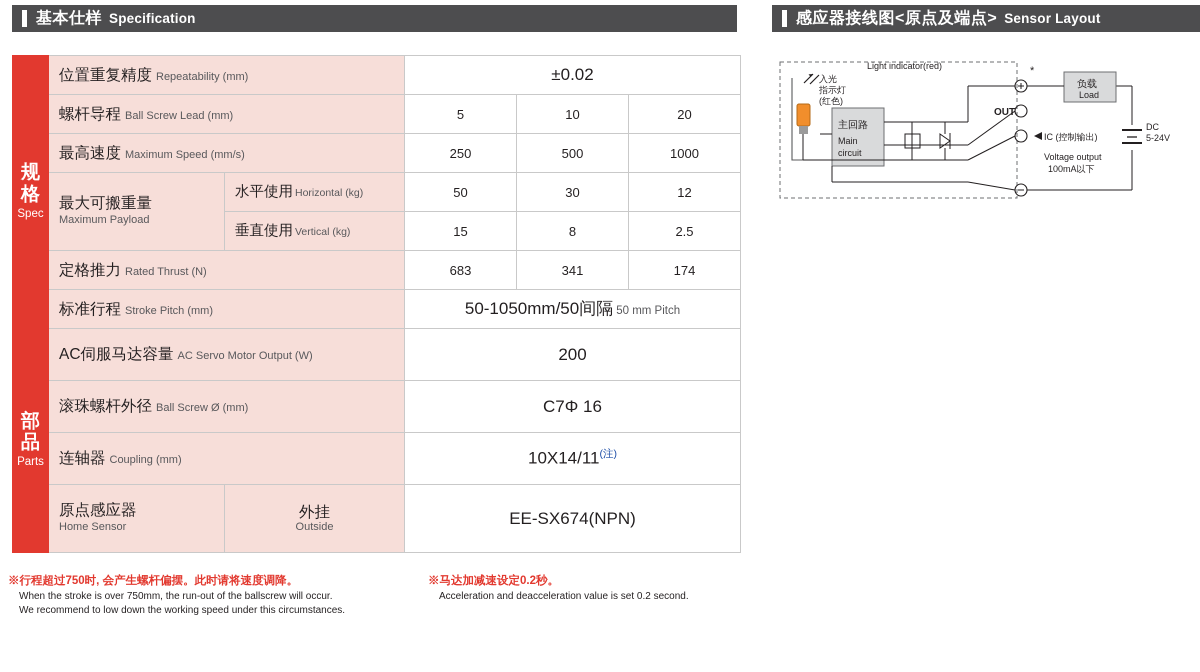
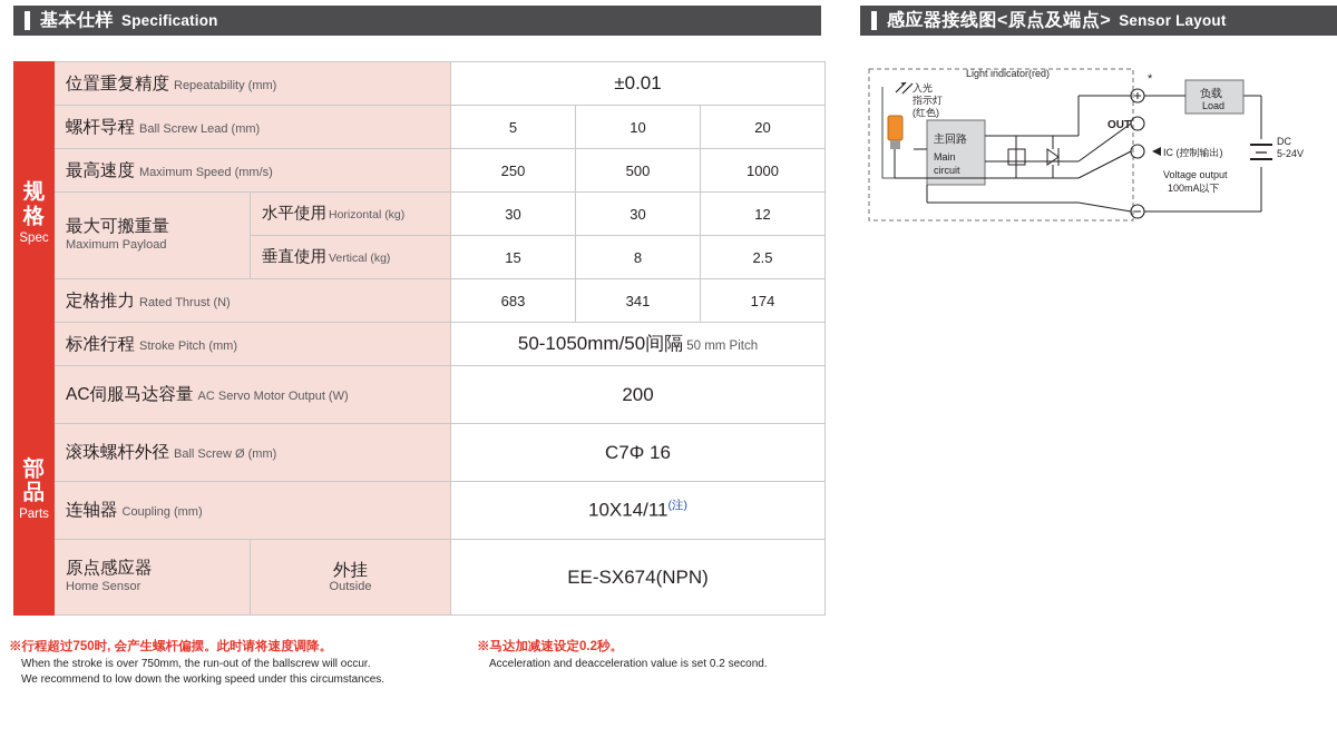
  基本仕样
  Specification
  感应器接线图<原点及端点>
  Sensor Layout
- 规格 Spec	位置重复精度 Repeatability (mm)	±0.02
+ 规格 Spec	位置重复精度 Repeatability (mm)	±0.01
  螺杆导程 Ball Screw Lead (mm)	5	10	20
  最高速度 Maximum Speed (mm/s)	250	500	1000
- 最大可搬重量 Maximum Payload	水平使用 Horizontal (kg)	50	30	12
+ 最大可搬重量 Maximum Payload	水平使用 Horizontal (kg)	30	30	12
  垂直使用 Vertical (kg)	15	8	2.5
  定格推力 Rated Thrust (N)	683	341	174
  标准行程 Stroke Pitch (mm)	50-1050mm/50间隔 50 mm Pitch
  部品 Parts	AC伺服马达容量 AC Servo Motor Output (W)	200
  滚珠螺杆外径 Ball Screw Ø (mm)	C7Φ 16
  连轴器 Coupling (mm)	10X14/11(注)
  原点感应器 Home Sensor	外挂 Outside	EE-SX674(NPN)
  ※行程超过750时, 会产生螺杆偏摆。此时请将速度调降。
  When the stroke is over 750mm, the run-out of the ballscrew will occur.
  We recommend to low down the working speed under this circumstances.
  ※马达加减速设定0.2秒。
  Acceleration and deacceleration value is set 0.2 second.
  Light indicator(red)
  入光
  指示灯
  (红色)
  主回路
  Main
  circuit
  *
  OUT
  IC (控制输出)
  负载
  Load
  DC
  5-24V
  Voltage output
  100mA以下
